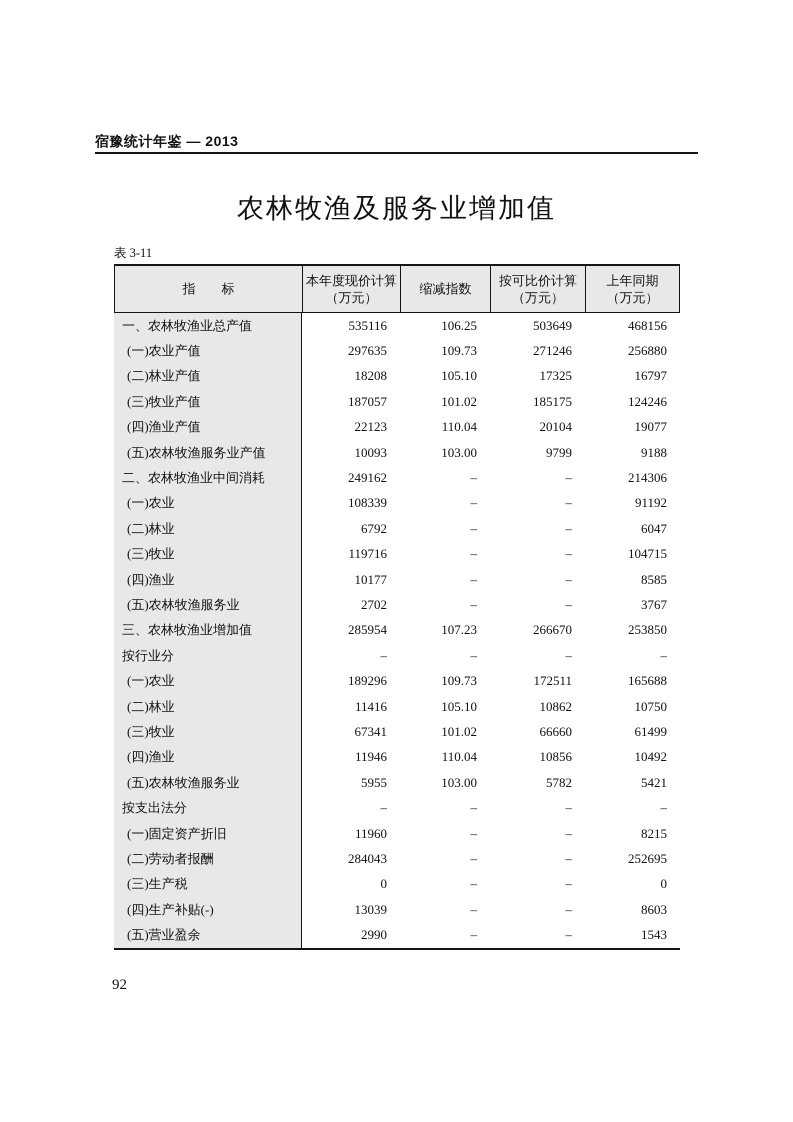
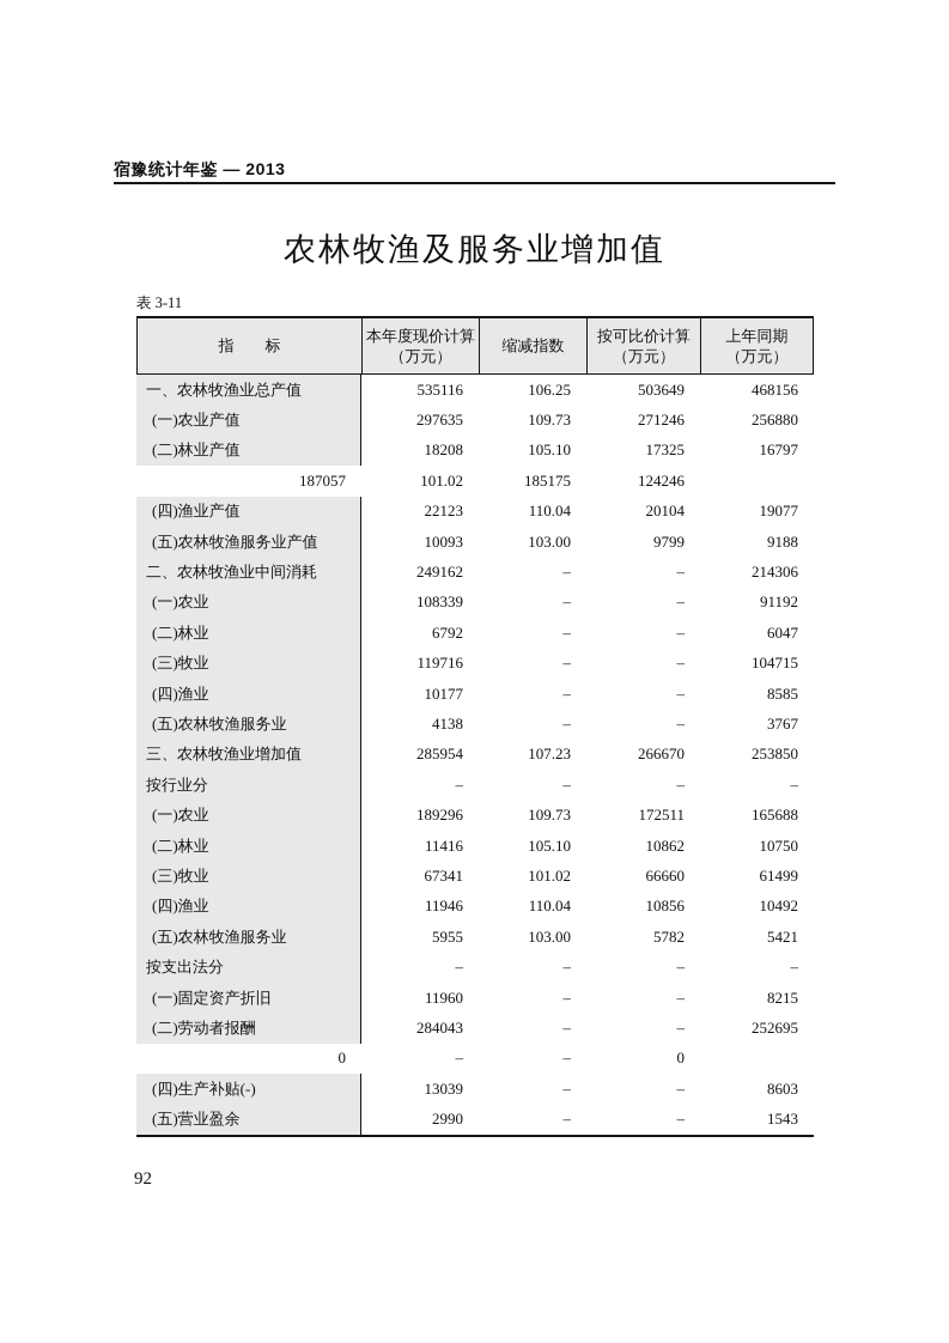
  宿豫统计年鉴 — 2013
  农林牧渔及服务业增加值
  表 3-11
  指 标
  本年度现价计算
  （万元）
  缩减指数
  按可比价计算
  （万元）
  上年同期
  （万元）
  一、农林牧渔业总产值
  535116
  106.25
  503649
  468156
  (一)农业产值
  297635
  109.73
  271246
  256880
  (二)林业产值
  18208
  105.10
  17325
  16797
- (三)牧业产值
  187057
  101.02
  185175
  124246
  (四)渔业产值
  22123
  110.04
  20104
  19077
  (五)农林牧渔服务业产值
  10093
  103.00
  9799
  9188
  二、农林牧渔业中间消耗
  249162
  –
  –
  214306
  (一)农业
  108339
  –
  –
  91192
  (二)林业
  6792
  –
  –
  6047
  (三)牧业
  119716
  –
  –
  104715
  (四)渔业
  10177
  –
  –
  8585
  (五)农林牧渔服务业
- 2702
+ 4138
  –
  –
  3767
  三、农林牧渔业增加值
  285954
  107.23
  266670
  253850
  按行业分
  –
  –
  –
  –
  (一)农业
  189296
  109.73
  172511
  165688
  (二)林业
  11416
  105.10
  10862
  10750
  (三)牧业
  67341
  101.02
  66660
  61499
  (四)渔业
  11946
  110.04
  10856
  10492
  (五)农林牧渔服务业
  5955
  103.00
  5782
  5421
  按支出法分
  –
  –
  –
  –
  (一)固定资产折旧
  11960
  –
  –
  8215
  (二)劳动者报酬
  284043
  –
  –
  252695
- (三)生产税
  0
  –
  –
  0
  (四)生产补贴(-)
  13039
  –
  –
  8603
  (五)营业盈余
  2990
  –
  –
  1543
  92
